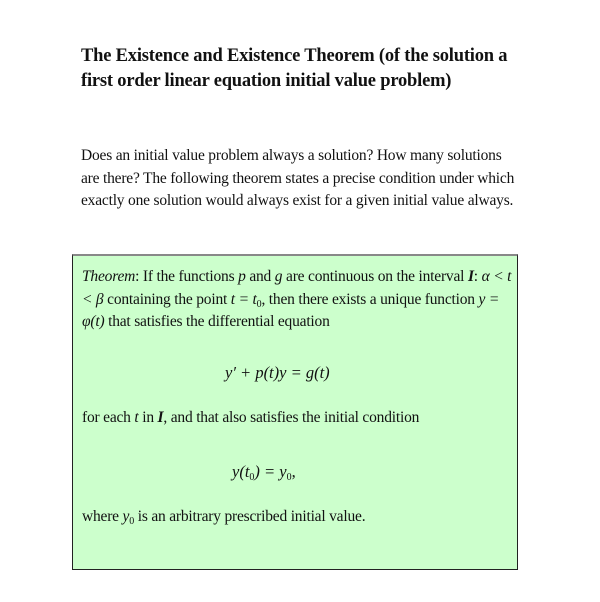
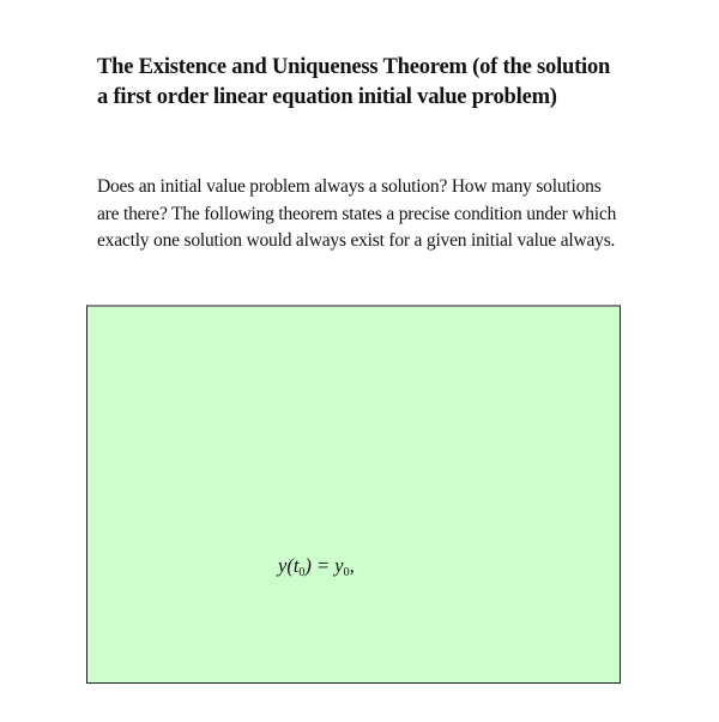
- The Existence and Existence Theorem (of the solution a first order linear equation initial value problem)
+ The Existence and Uniqueness Theorem (of the solution a first order linear equation initial value problem)
  Does an initial value problem always a solution? How many solutions are there? The following theorem states a precise condition under which exactly one solution would always exist for a given initial value always.
- Theorem: If the functions p and g are continuous on the interval I: α < t < β containing the point t = t0, then there exists a unique function y = φ(t) that satisfies the differential equation
- y′ + p(t)y = g(t)
- for each t in I, and that also satisfies the initial condition
  y(t0) = y0,
- where y0 is an arbitrary prescribed initial value.
